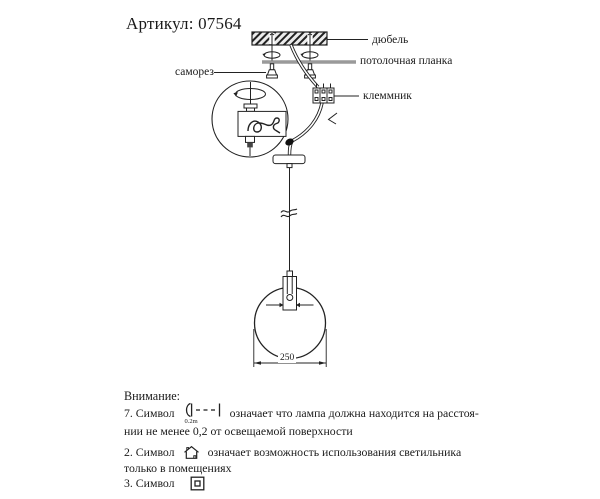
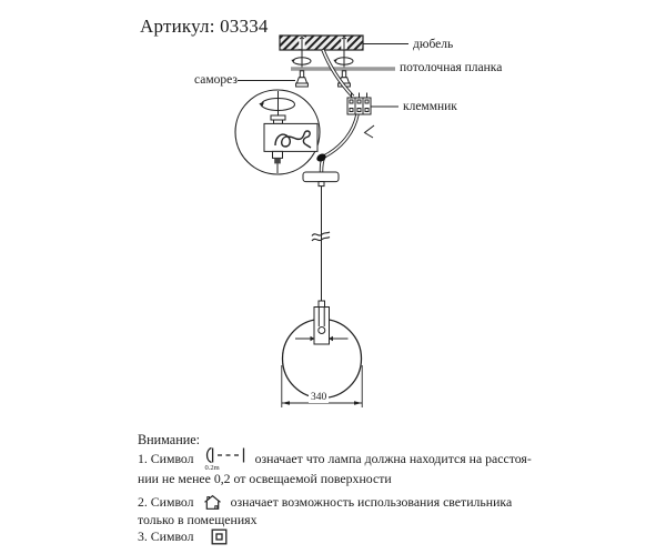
- Артикул: 07564
+ Артикул: 03334
  дюбель
  потолочная планка
  клеммник
  саморез
- 250
+ 340
  Внимание:
- 7. Символ
+ 1. Символ
  означает что лампа должна находится на расстоя-
  нии не менее 0,2 от освещаемой поверхности
  2. Символ
  означает возможность использования светильника
  только в помещениях
  3. Символ
